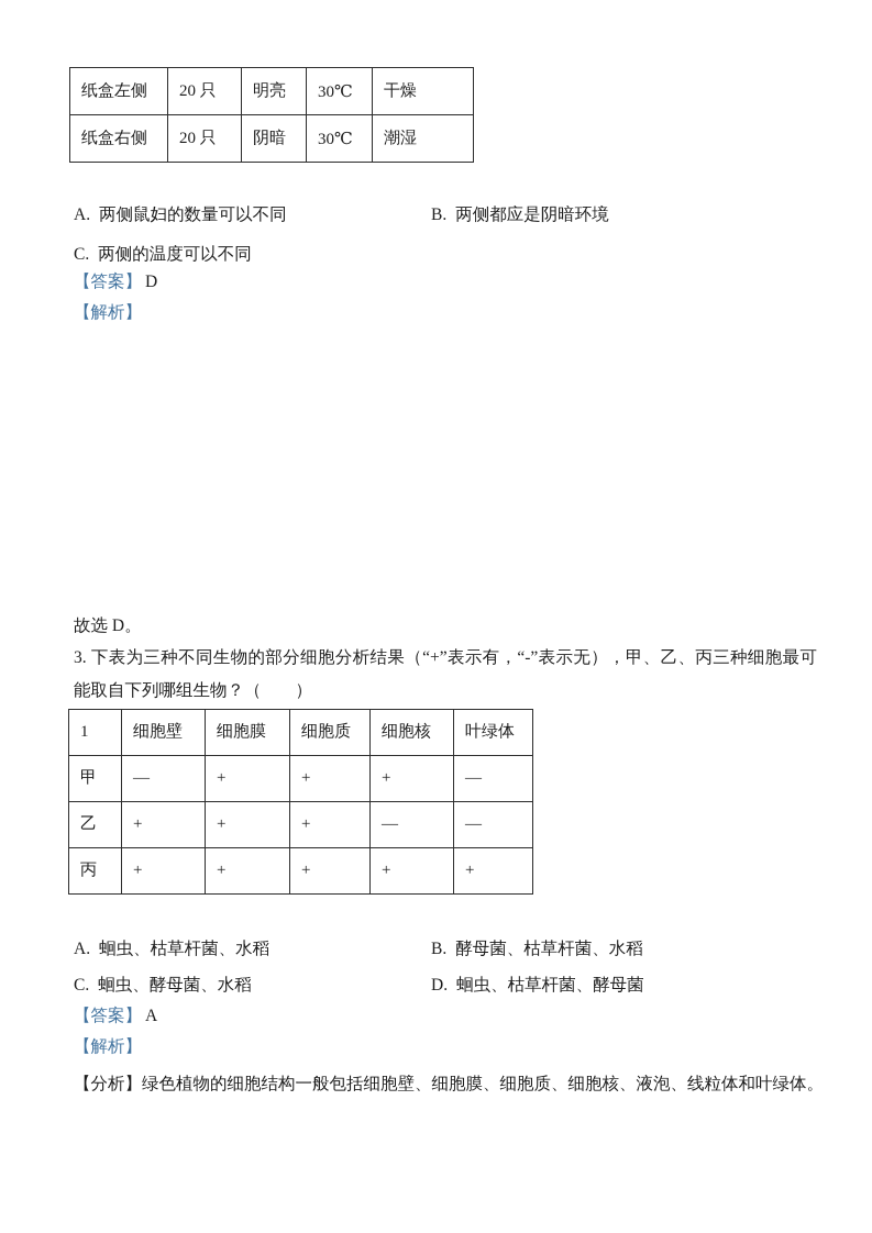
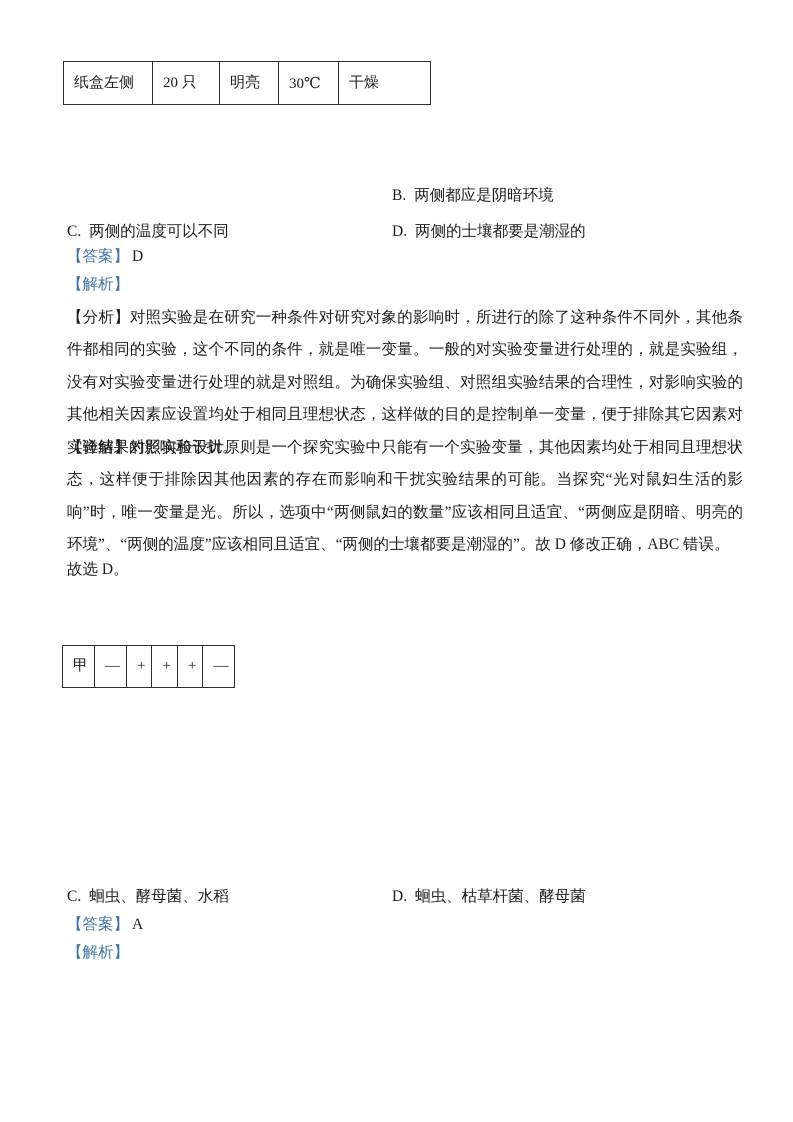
  纸盒左侧	20 只	明亮	30℃	干燥
- 纸盒右侧	20 只	阴暗	30℃	潮湿
- A. 两侧鼠妇的数量可以不同
  B. 两侧都应是阴暗环境
  C. 两侧的温度可以不同
+ D. 两侧的士壤都要是潮湿的
  【答案】 D
  【解析】
+ 【分析】对照实验是在研究一种条件对研究对象的影响时，所进行的除了这种条件不同外，其他条件都相同的实验，这个不同的条件，就是唯一变量。一般的对实验变量进行处理的，就是实验组，没有对实验变量进行处理的就是对照组。为确保实验组、对照组实验结果的合理性，对影响实验的其他相关因素应设置均处于相同且理想状态，这样做的目的是控制单一变量，便于排除其它因素对实验结果的影响和干扰。
+ 【详解】对照实验设计原则是一个探究实验中只能有一个实验变量，其他因素均处于相同且理想状态，这样便于排除因其他因素的存在而影响和干扰实验结果的可能。当探究“光对鼠妇生活的影响”时，唯一变量是光。所以，选项中“两侧鼠妇的数量”应该相同且适宜、“两侧应是阴暗、明亮的环境”、“两侧的温度”应该相同且适宜、“两侧的士壤都要是潮湿的”。故 D 修改正确，ABC 错误。
  故选 D。
- 3. 下表为三种不同生物的部分细胞分析结果（“+”表示有，“-”表示无），甲、乙、丙三种细胞最可能取自下列哪组生物？（ ）
- 1	细胞壁	细胞膜	细胞质	细胞核	叶绿体
  甲	—	+	+	+	—
- 乙	+	+	+	—	—
- 丙	+	+	+	+	+
- A. 蛔虫、枯草杆菌、水稻
- B. 酵母菌、枯草杆菌、水稻
  C. 蛔虫、酵母菌、水稻
  D. 蛔虫、枯草杆菌、酵母菌
  【答案】 A
  【解析】
- 【分析】绿色植物的细胞结构一般包括细胞壁、细胞膜、细胞质、细胞核、液泡、线粒体和叶绿体。
